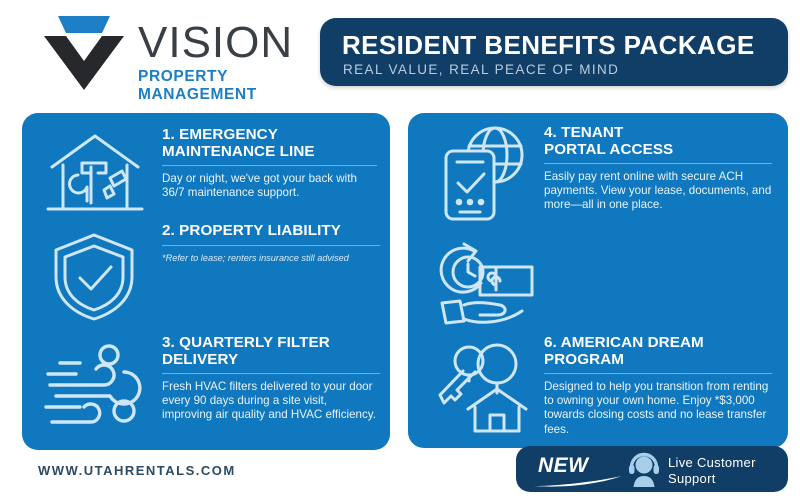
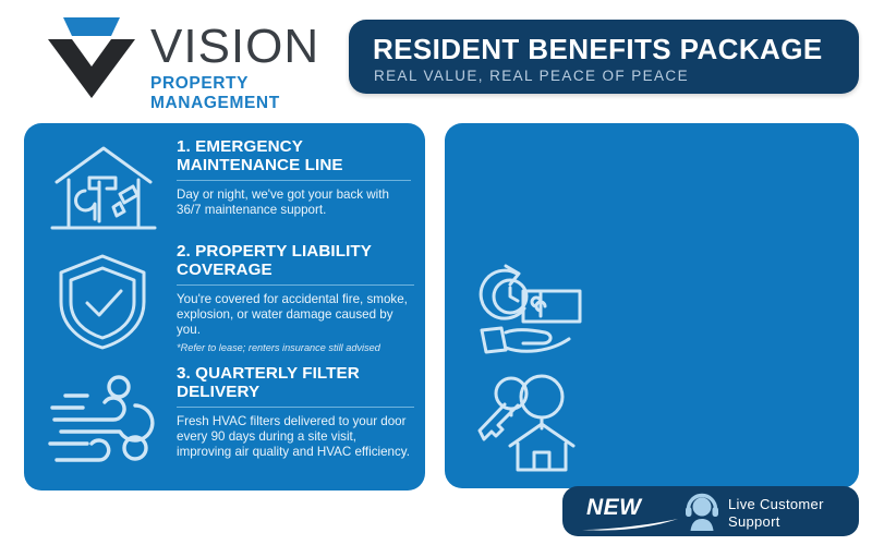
  VISION
  PROPERTY MANAGEMENT
  RESIDENT BENEFITS PACKAGE
- REAL VALUE, REAL PEACE OF MIND
+ REAL VALUE, REAL PEACE OF PEACE
  1. EMERGENCY
  MAINTENANCE LINE
  Day or night, we've got your back with 36/7 maintenance support.
  2. PROPERTY LIABILITY
+ COVERAGE
+ You're covered for accidental fire, smoke, explosion, or water damage caused by you.
  *Refer to lease; renters insurance still advised
  3. QUARTERLY FILTER
  DELIVERY
  Fresh HVAC filters delivered to your door every 90 days during a site visit, improving air quality and HVAC efficiency.
- 4. TENANT
- PORTAL ACCESS
- Easily pay rent online with secure ACH payments. View your lease, documents, and more—all in one place.
- 6. AMERICAN DREAM
- PROGRAM
- Designed to help you transition from renting to owning your own home. Enjoy *$3,000 towards closing costs and no lease transfer fees.
- WWW.UTAHRENTALS.COM
  NEW
  Live Customer
  Support
